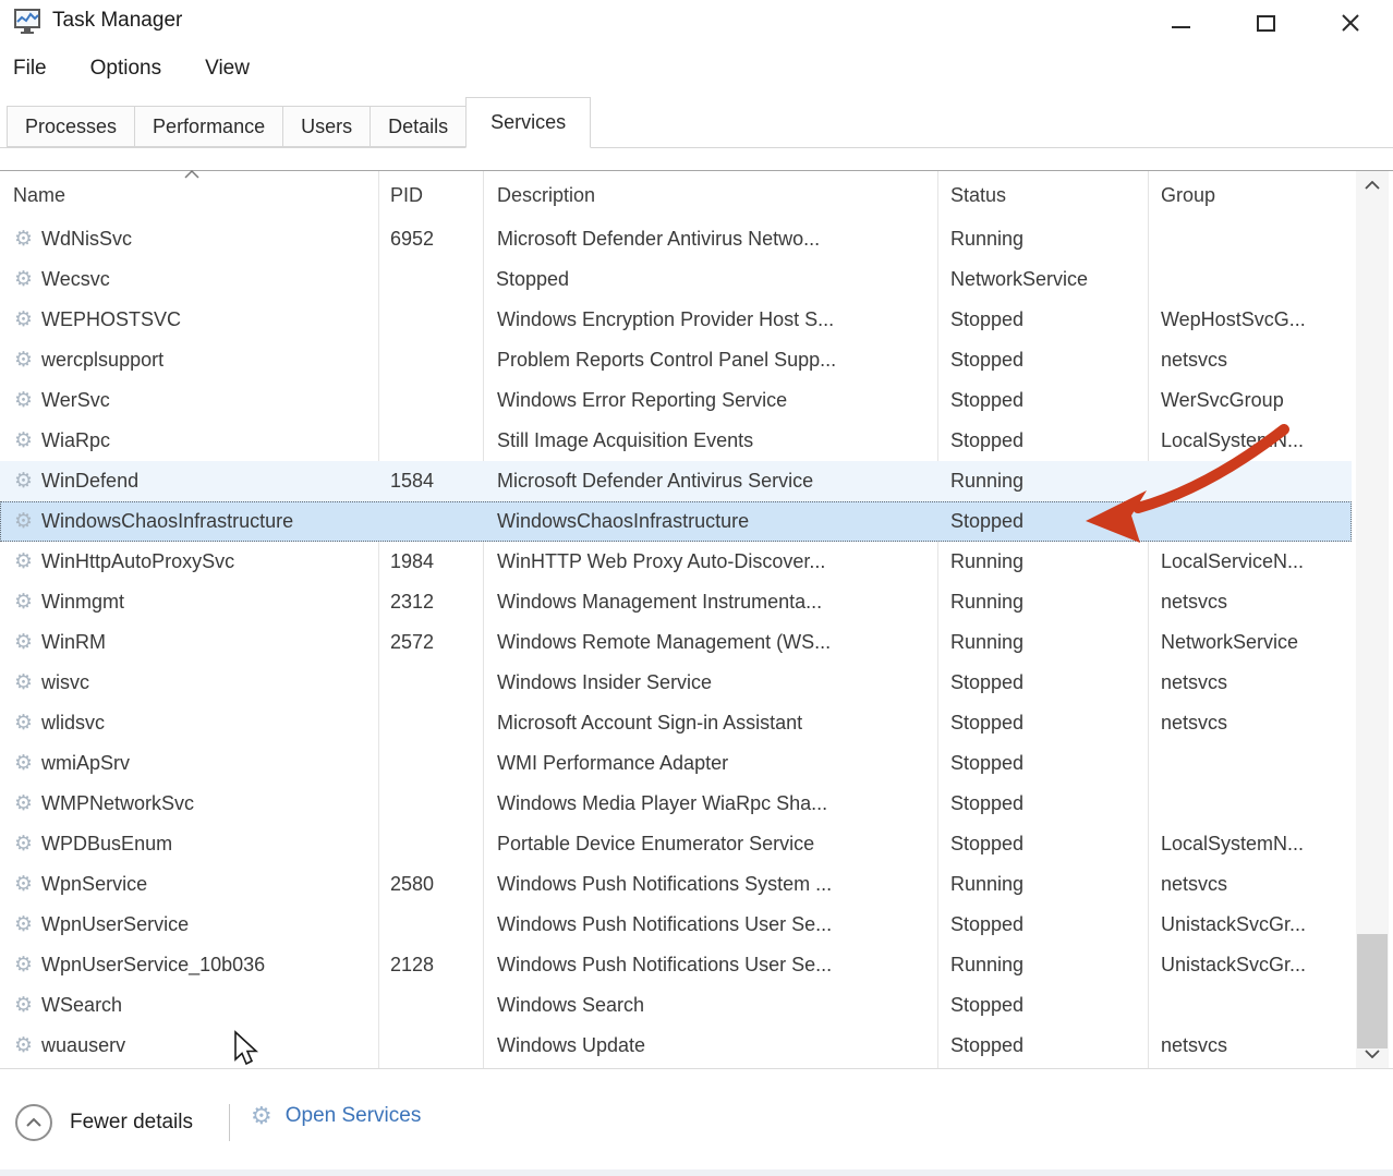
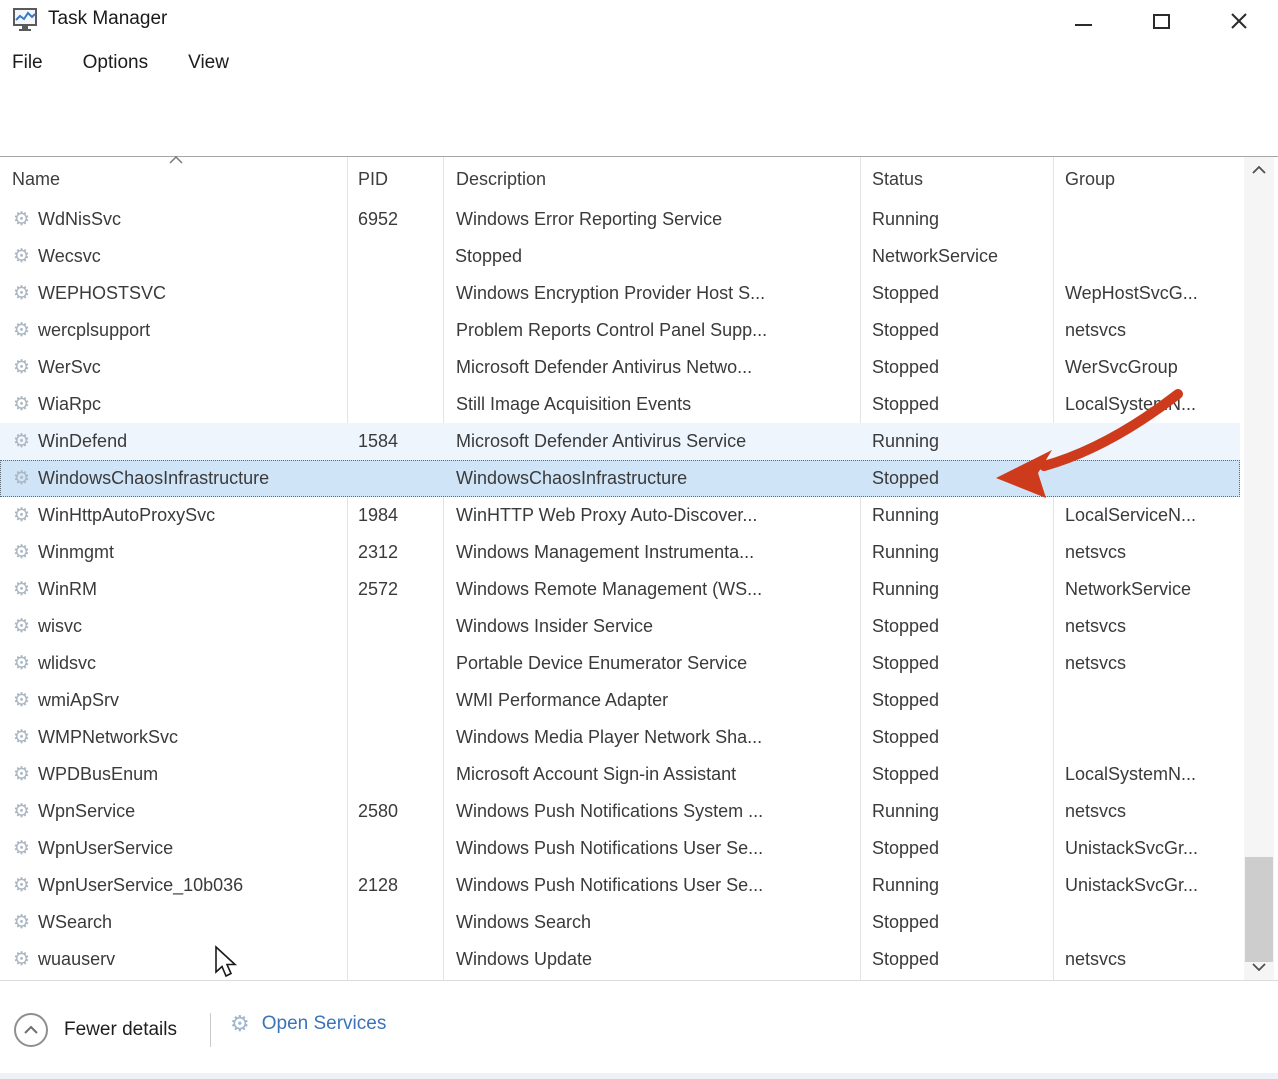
  Task Manager
  File
  Options
  View
- Processes
- Performance
- Users
- Details
- Services
  Name
  PID
  Description
  Status
  Group
  ⚙
  WdNisSvc
  6952
- Microsoft Defender Antivirus Netwo...
+ Windows Error Reporting Service
  Running
  ⚙
  Wecsvc
  Stopped
  NetworkService
  ⚙
  WEPHOSTSVC
  Windows Encryption Provider Host S...
  Stopped
  WepHostSvcG...
  ⚙
  wercplsupport
  Problem Reports Control Panel Supp...
  Stopped
  netsvcs
  ⚙
  WerSvc
- Windows Error Reporting Service
+ Microsoft Defender Antivirus Netwo...
  Stopped
  WerSvcGroup
  ⚙
  WiaRpc
  Still Image Acquisition Events
  Stopped
  LocalSysteN...
  ⚙
  WinDefend
  1584
  Microsoft Defender Antivirus Service
  Running
  ⚙
  WindowsChaosInfrastructure
  WindowsChaosInfrastructure
  Stopped
  ⚙
  WinHttpAutoProxySvc
  1984
  WinHTTP Web Proxy Auto-Discover...
  Running
  LocalServiceN...
  ⚙
  Winmgmt
  2312
  Windows Management Instrumenta...
  Running
  netsvcs
  ⚙
  WinRM
  2572
  Windows Remote Management (WS...
  Running
  NetworkService
  ⚙
  wisvc
  Windows Insider Service
  Stopped
  netsvcs
  ⚙
  wlidsvc
- Microsoft Account Sign-in Assistant
+ Portable Device Enumerator Service
  Stopped
  netsvcs
  ⚙
  wmiApSrv
  WMI Performance Adapter
  Stopped
  ⚙
  WMPNetworkSvc
- Windows Media Player WiaRpc Sha...
+ Windows Media Player Network Sha...
  Stopped
  ⚙
  WPDBusEnum
- Portable Device Enumerator Service
+ Microsoft Account Sign-in Assistant
  Stopped
  LocalSystemN...
  ⚙
  WpnService
  2580
  Windows Push Notifications System ...
  Running
  netsvcs
  ⚙
  WpnUserService
  Windows Push Notifications User Se...
  Stopped
  UnistackSvcGr...
  ⚙
  WpnUserService_10b036
  2128
  Windows Push Notifications User Se...
  Running
  UnistackSvcGr...
  ⚙
  WSearch
  Windows Search
  Stopped
  ⚙
  wuauserv
  Windows Update
  Stopped
  netsvcs
  Fewer details
  ⚙
  Open Services
